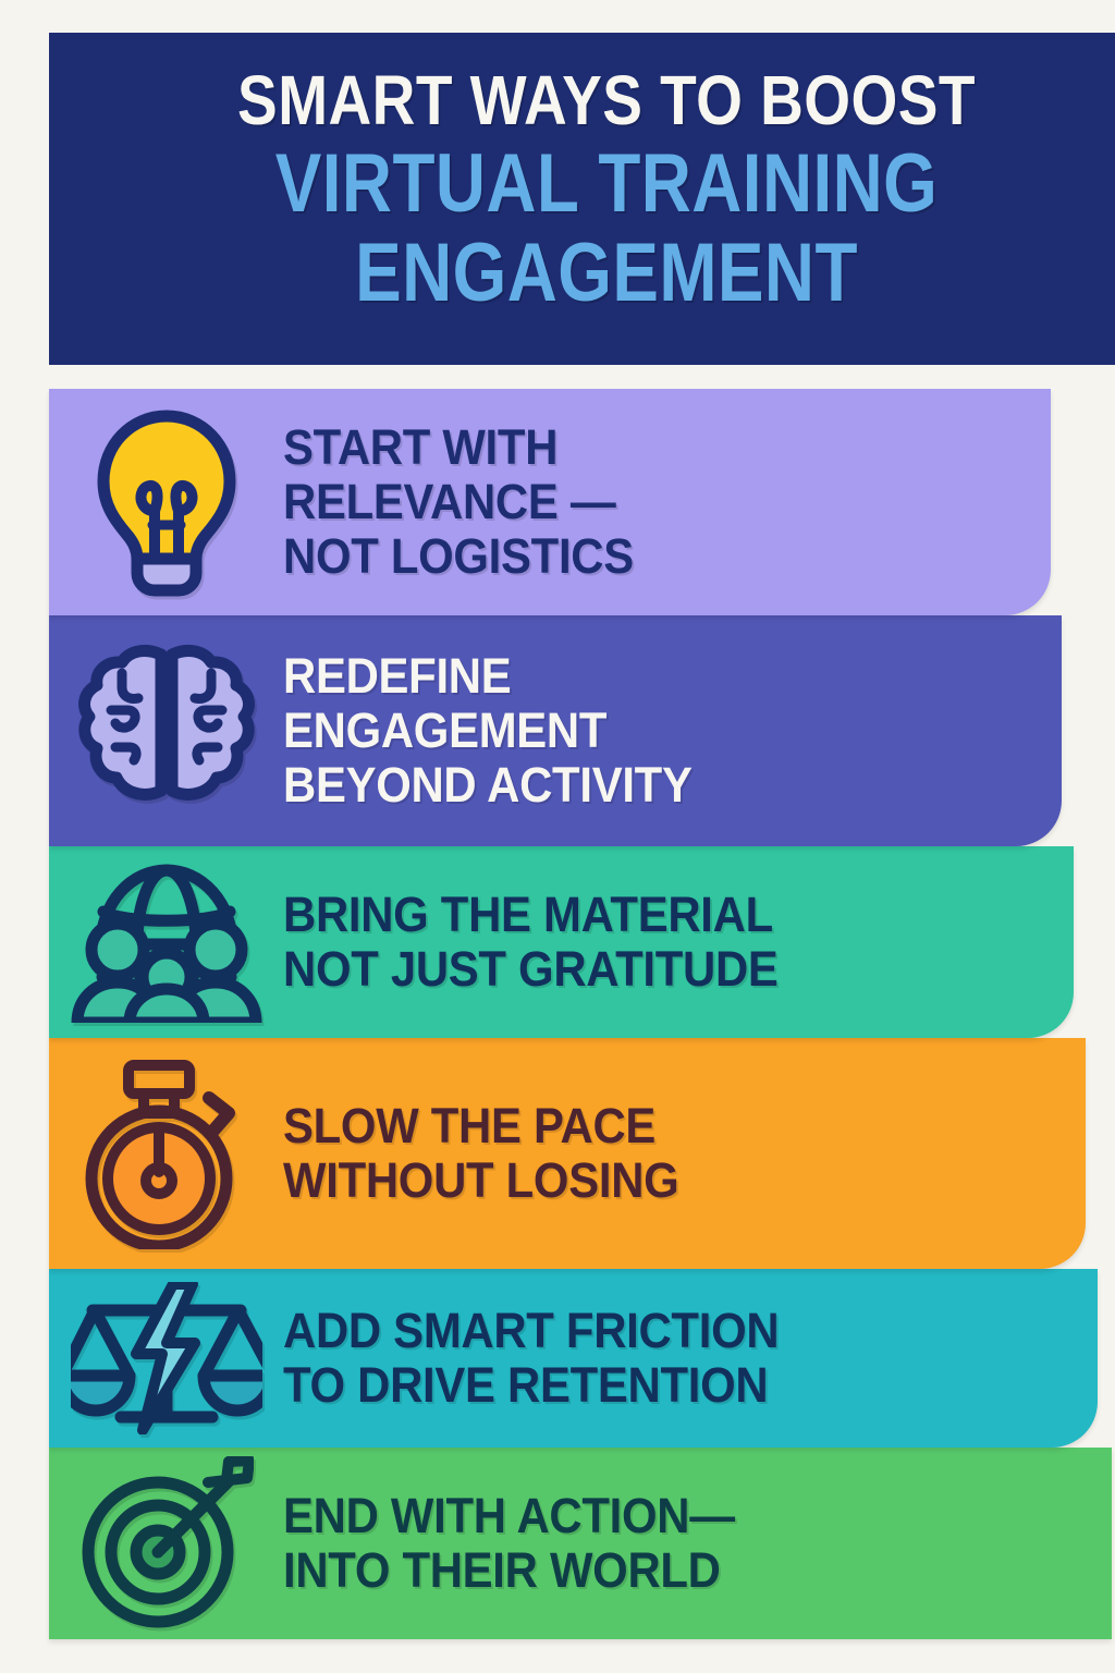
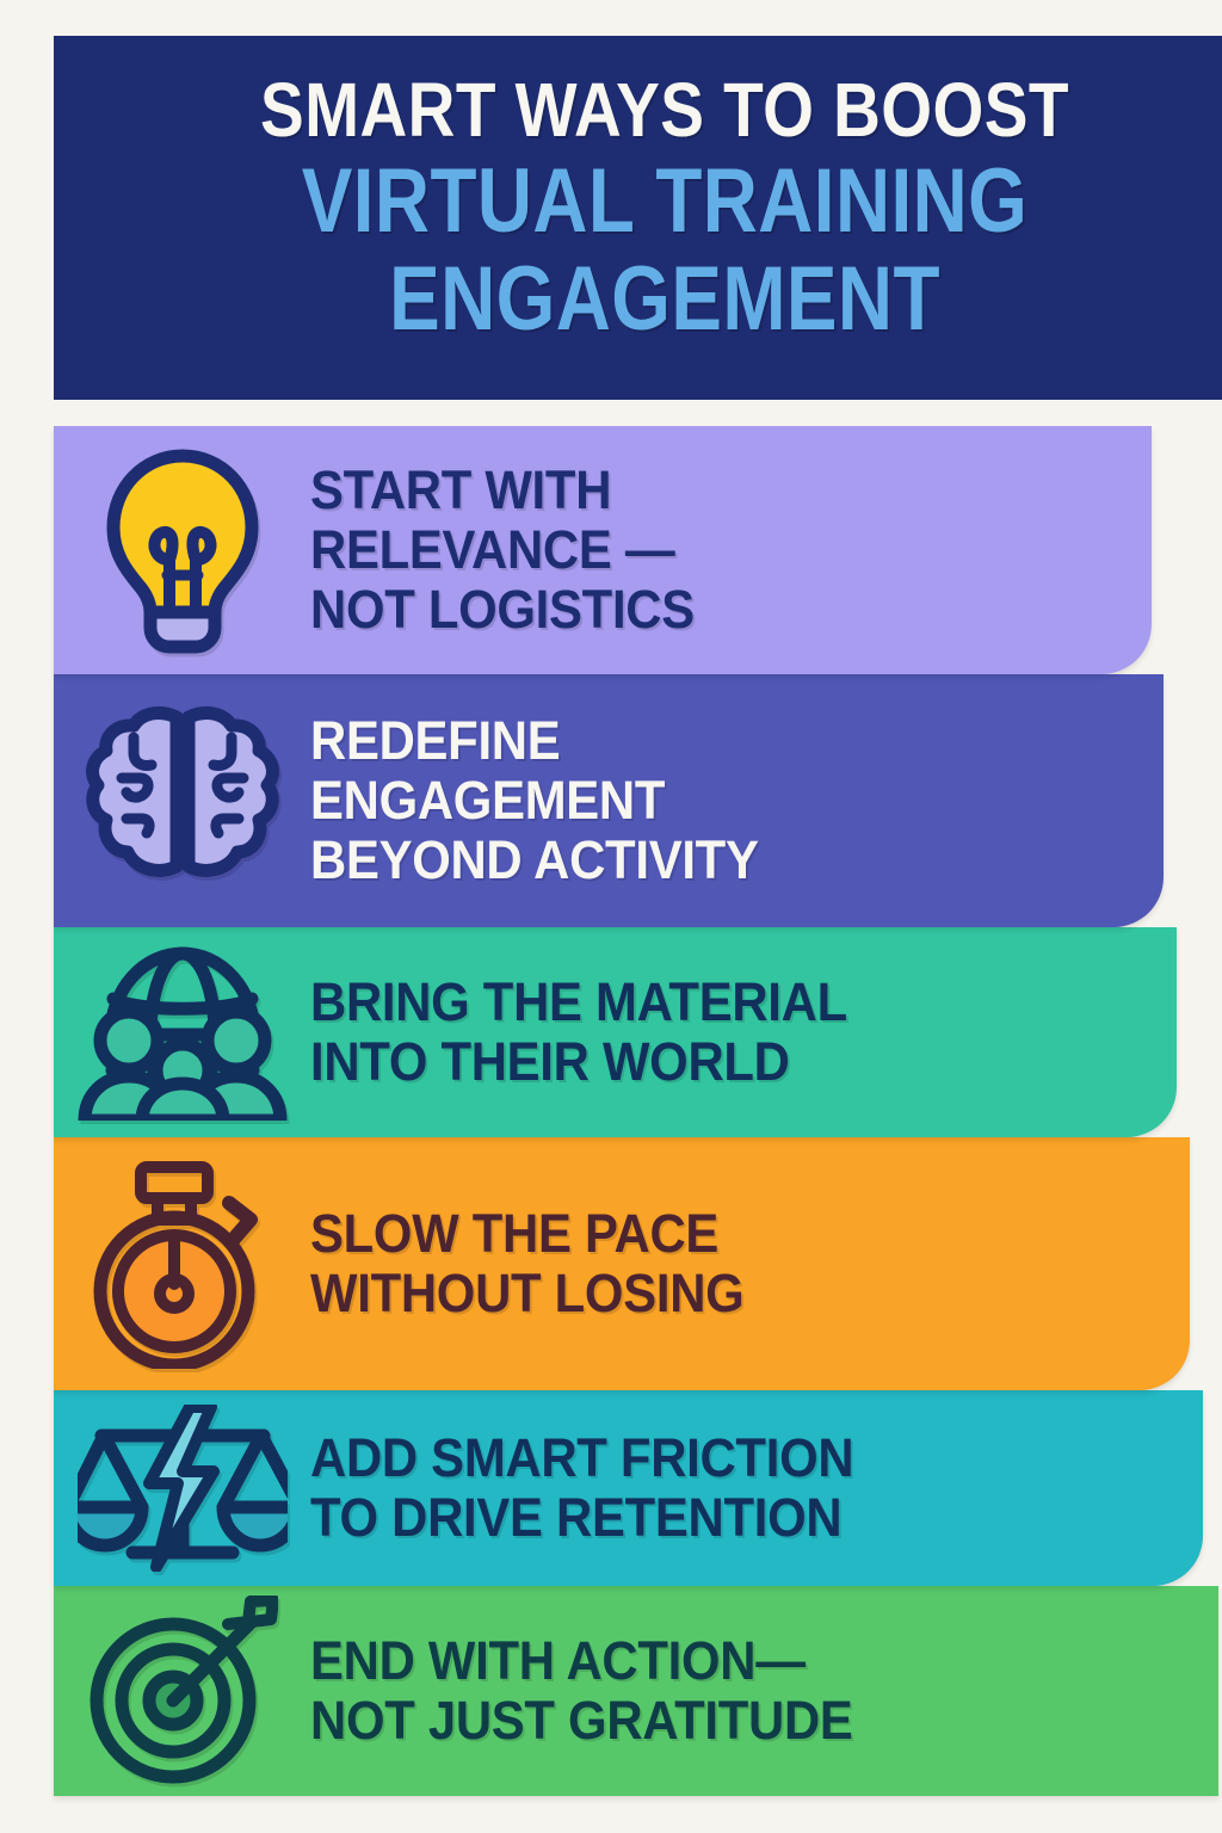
  SMART WAYS TO BOOST
  VIRTUAL TRAINING
  ENGAGEMENT
  START WITH
  RELEVANCE —
  NOT LOGISTICS
  REDEFINE
  ENGAGEMENT
  BEYOND ACTIVITY
  BRING THE MATERIAL
- NOT JUST GRATITUDE
+ INTO THEIR WORLD
  SLOW THE PACE
  WITHOUT LOSING
  ADD SMART FRICTION
  TO DRIVE RETENTION
  END WITH ACTION—
- INTO THEIR WORLD
+ NOT JUST GRATITUDE
